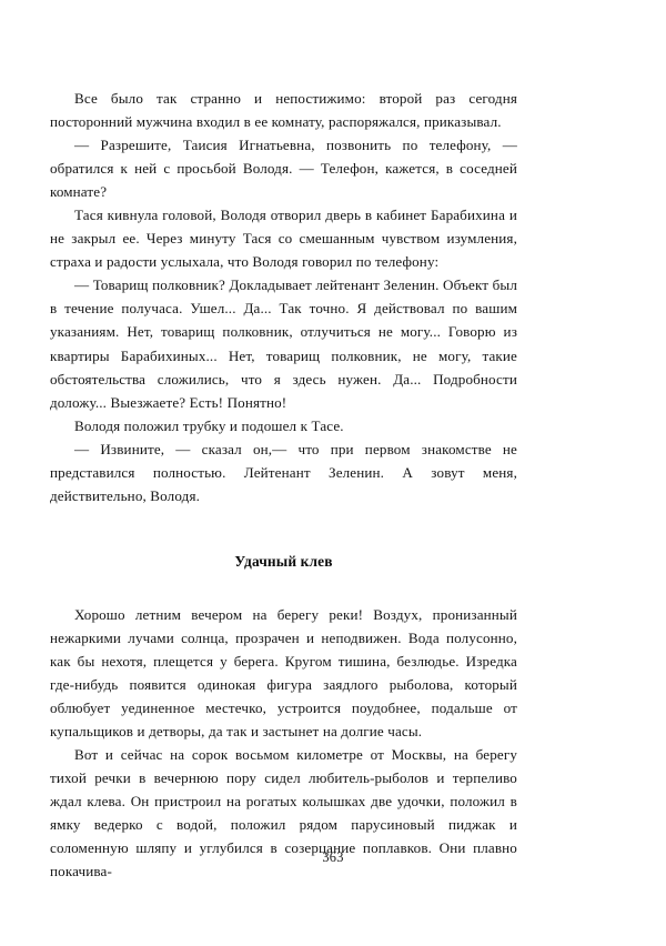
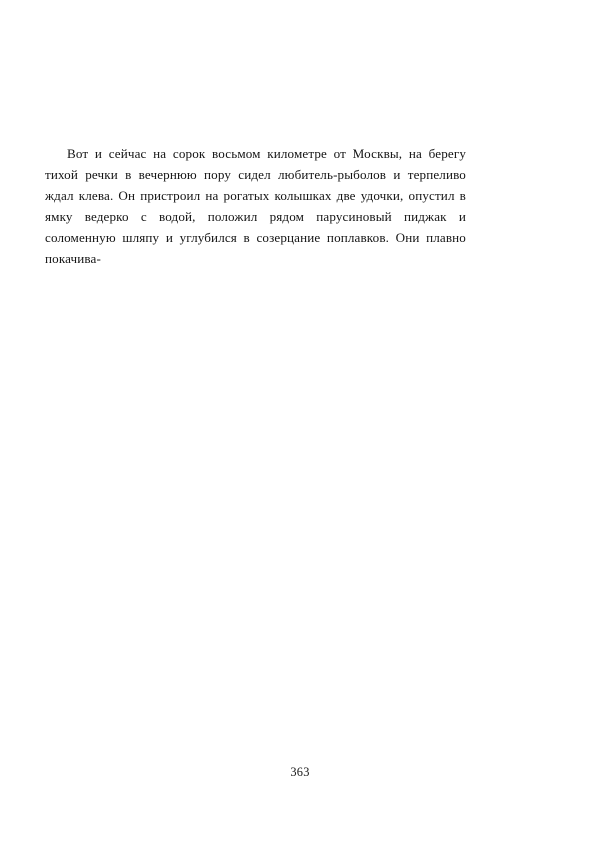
- Все было так странно и непостижимо: второй раз сегодня посторонний мужчина входил в ее комнату, распоряжался, приказывал.
- — Разрешите, Таисия Игнатьевна, позвонить по телефону, — обратился к ней с просьбой Володя. — Телефон, кажется, в соседней комнате?
- Тася кивнула головой, Володя отворил дверь в кабинет Барабихина и не закрыл ее. Через минуту Тася со смешанным чувством изумления, страха и радости услыхала, что Володя говорил по телефону:
- — Товарищ полковник? Докладывает лейтенант Зеленин. Объект был в течение получаса. Ушел... Да... Так точно. Я действовал по вашим указаниям. Нет, товарищ полковник, отлучиться не могу... Говорю из квартиры Барабихиных... Нет, товарищ полковник, не могу, такие обстоятельства сложились, что я здесь нужен. Да... Подробности доложу... Выезжаете? Есть! Понятно!
- Володя положил трубку и подошел к Тасе.
- — Извините, — сказал он,— что при первом знакомстве не представился полностью. Лейтенант Зеленин. А зовут меня, действительно, Володя.
- Удачный клев
- Хорошо летним вечером на берегу реки! Воздух, пронизанный нежаркими лучами солнца, прозрачен и неподвижен. Вода полусонно, как бы нехотя, плещется у берега. Кругом тишина, безлюдье. Изредка где-нибудь появится одинокая фигура заядлого рыболова, который облюбует уединенное местечко, устроится поудобнее, подальше от купальщиков и детворы, да так и застынет на долгие часы.
- Вот и сейчас на сорок восьмом километре от Москвы, на берегу тихой речки в вечернюю пору сидел любитель-рыболов и терпеливо ждал клева. Он пристроил на рогатых колышках две удочки, положил в ямку ведерко с водой, положил рядом парусиновый пиджак и соломенную шляпу и углубился в созерцание поплавков. Они плавно покачива-
+ Вот и сейчас на сорок восьмом километре от Москвы, на берегу тихой речки в вечернюю пору сидел любитель-рыболов и терпеливо ждал клева. Он пристроил на рогатых колышках две удочки, опустил в ямку ведерко с водой, положил рядом парусиновый пиджак и соломенную шляпу и углубился в созерцание поплавков. Они плавно покачива-
  363
